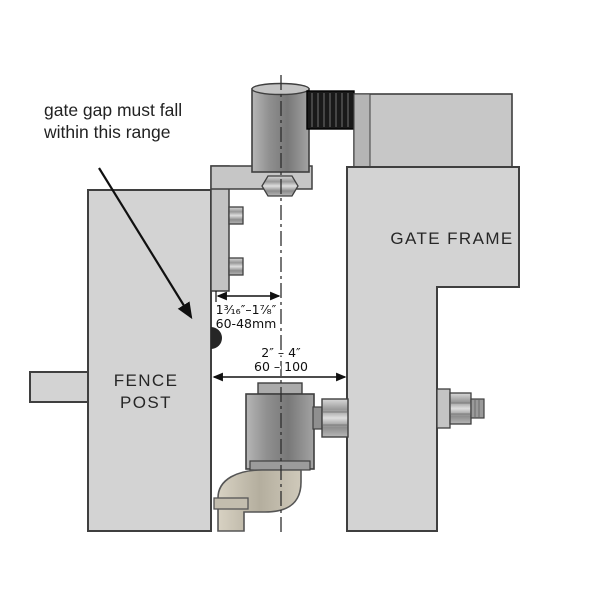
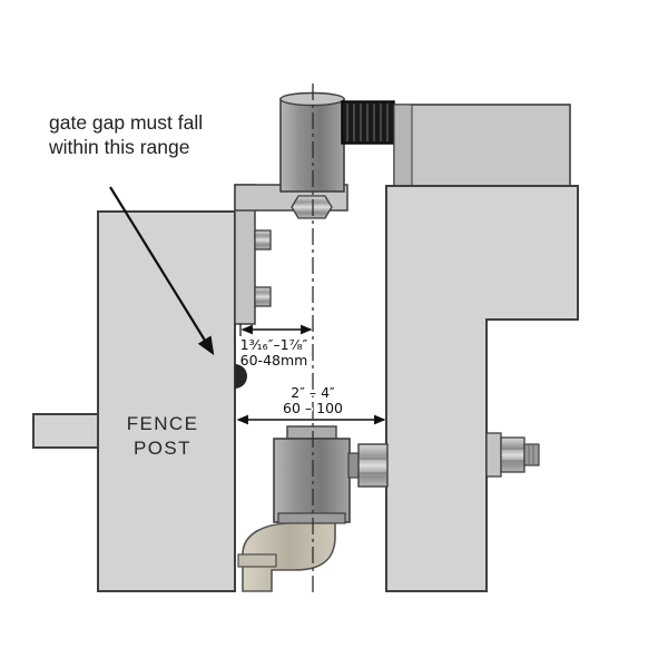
  1³⁄₁₆″–1⁷⁄₈″
  60-48mm
  2″ – 4″
  60 – 100
  FENCE
  POST
- GATE FRAME
  gate gap must fall
  within this range
